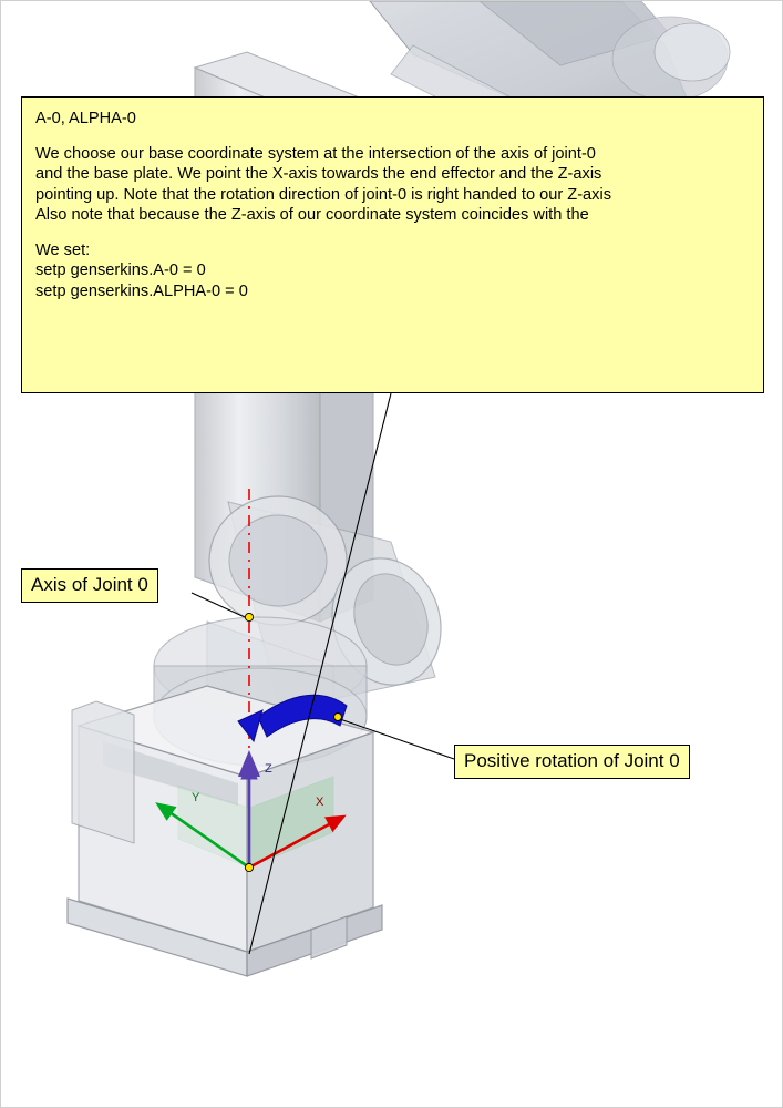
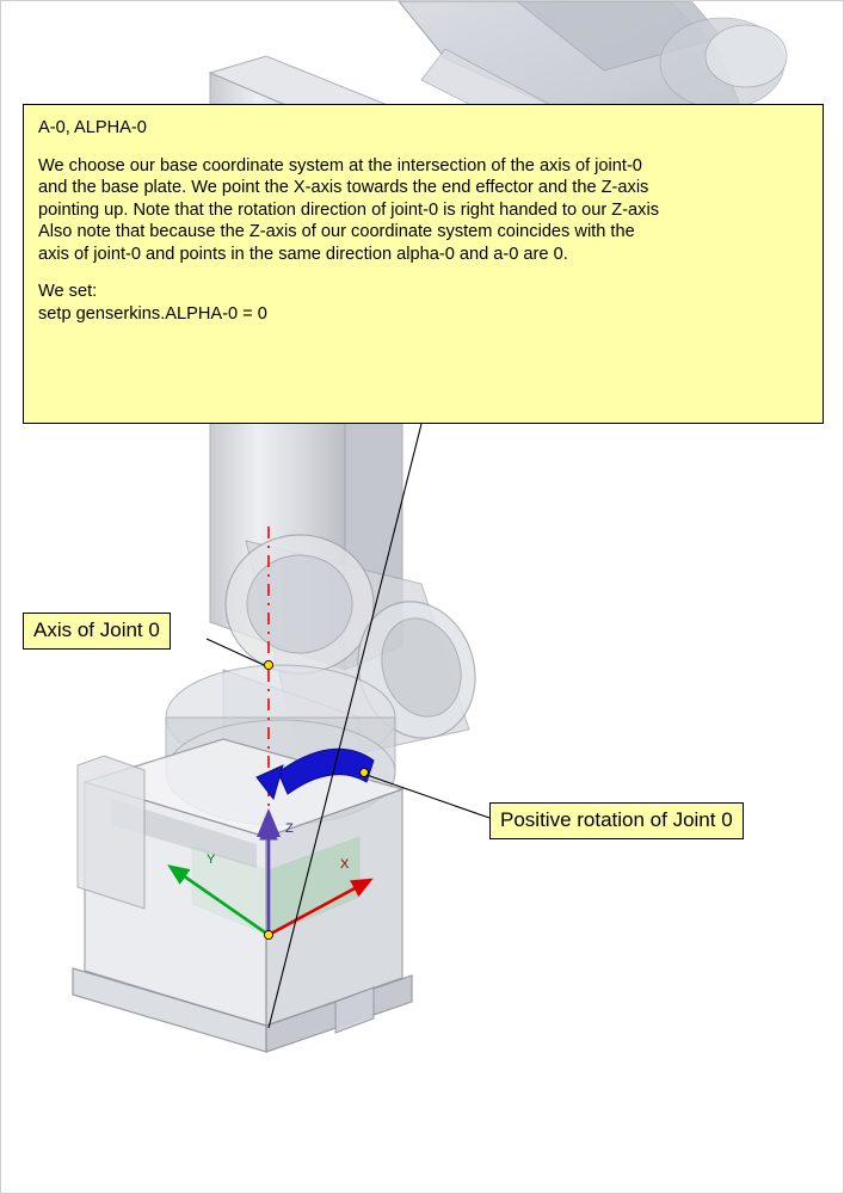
  Z
  X
  Y
  A-0, ALPHA-0
  We choose our base coordinate system at the intersection of the axis of joint-0
  and the base plate. We point the X-axis towards the end effector and the Z-axis
  pointing up. Note that the rotation direction of joint-0 is right handed to our Z-axis
  Also note that because the Z-axis of our coordinate system coincides with the
+ axis of joint-0 and points in the same direction alpha-0 and a-0 are 0.
  We set:
- setp genserkins.A-0 = 0
  setp genserkins.ALPHA-0 = 0
  Axis of Joint 0
  Positive rotation of Joint 0
